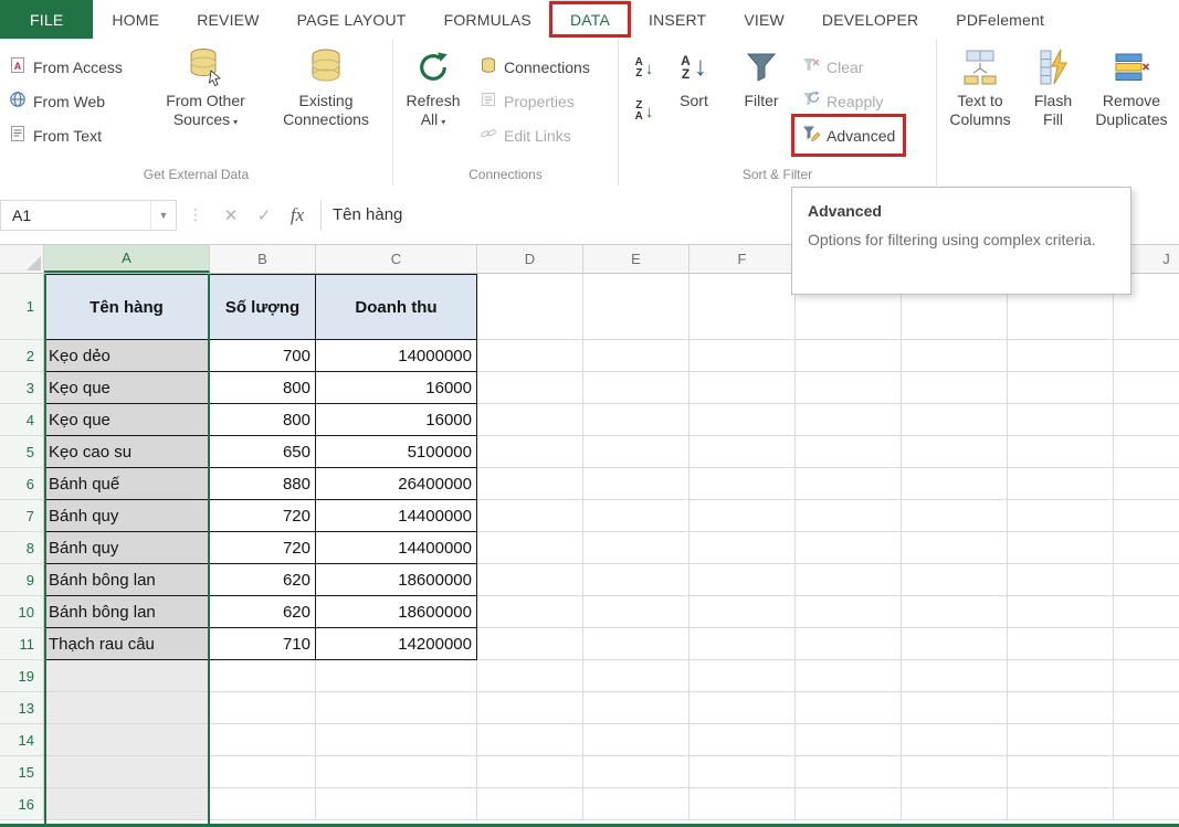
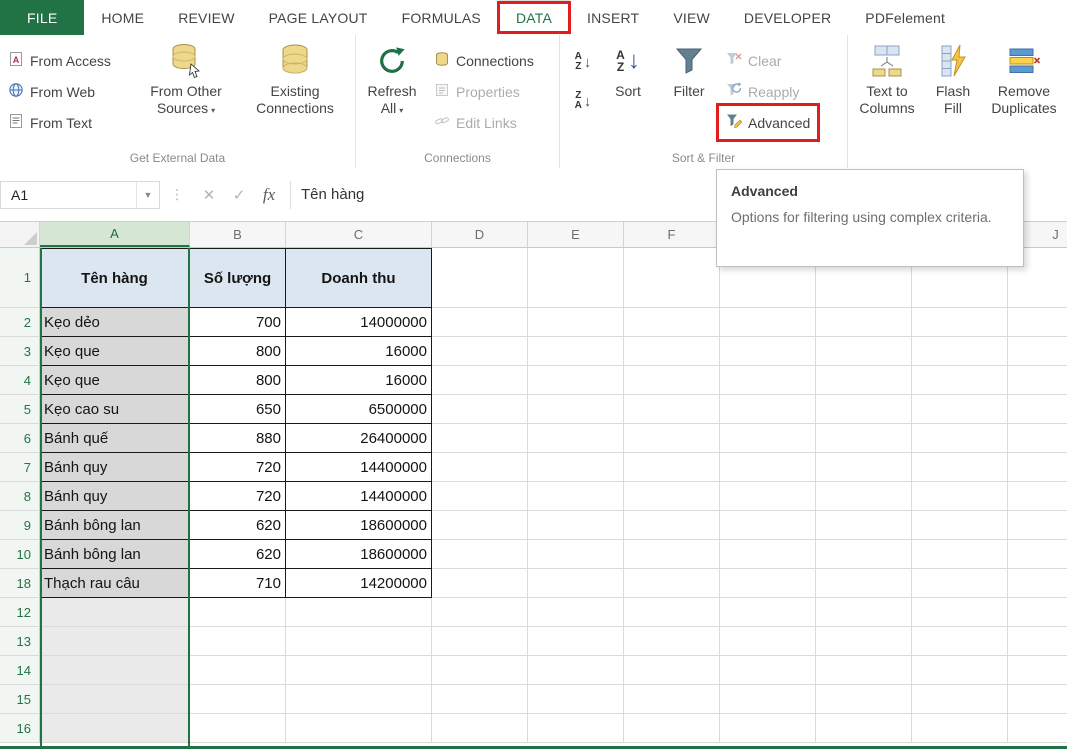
  FILE
  HOME
  REVIEW
  PAGE LAYOUT
  FORMULAS
  DATA
  INSERT
  VIEW
  DEVELOPER
  PDFelement
  A
  From Access
  From Web
  From Text
  From Other
  Sources ▾
  Existing
  Connections
  Get External Data
  Refresh
  All ▾
  Connections
  Properties
  Edit Links
  Connections
  A
  Z
  ↓
  Z
  A
  ↓
  A
  Z
  ↓
  Sort
  Filter
  Clear
  Reapply
  Advanced
  Sort & Filter
  Text to
  Columns
  Flash
  Fill
  Remove
  Duplicates
  A1
  ▼
  ⋮
  ✕
  ✓
  fx
  Tên hàng
  A
  B
  C
  D
  E
  F
  J
  1
  Tên hàng
  Số lượng
  Doanh thu
  2
  Kẹo dẻo
  700
  14000000
  3
  Kẹo que
  800
  16000
  4
  Kẹo que
  800
  16000
  5
  Kẹo cao su
  650
- 5100000
+ 6500000
  6
  Bánh quế
  880
  26400000
  7
  Bánh quy
  720
  14400000
  8
  Bánh quy
  720
  14400000
  9
  Bánh bông lan
  620
  18600000
  10
  Bánh bông lan
  620
  18600000
- 11
+ 18
  Thạch rau câu
  710
  14200000
- 19
+ 12
  13
  14
  15
  16
  Advanced
  Options for filtering using complex criteria.
